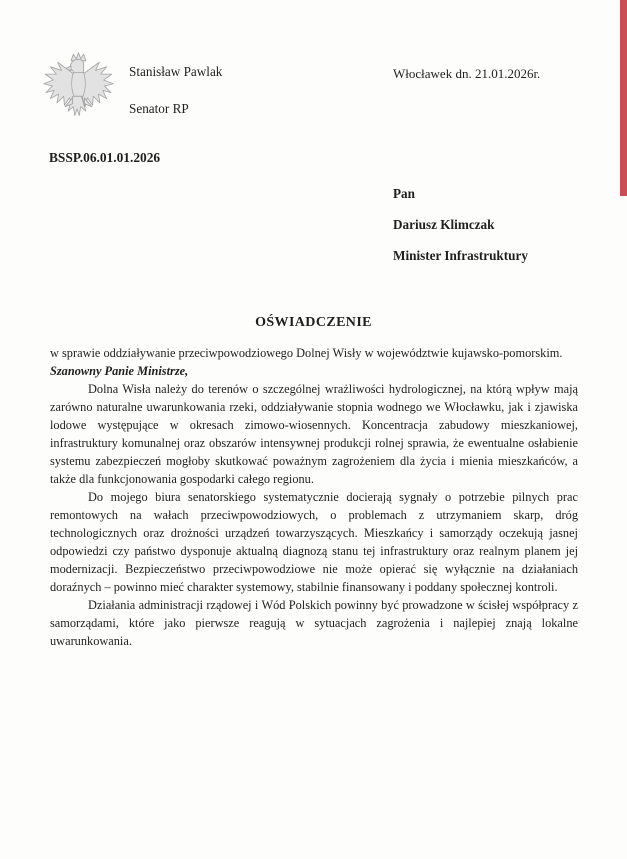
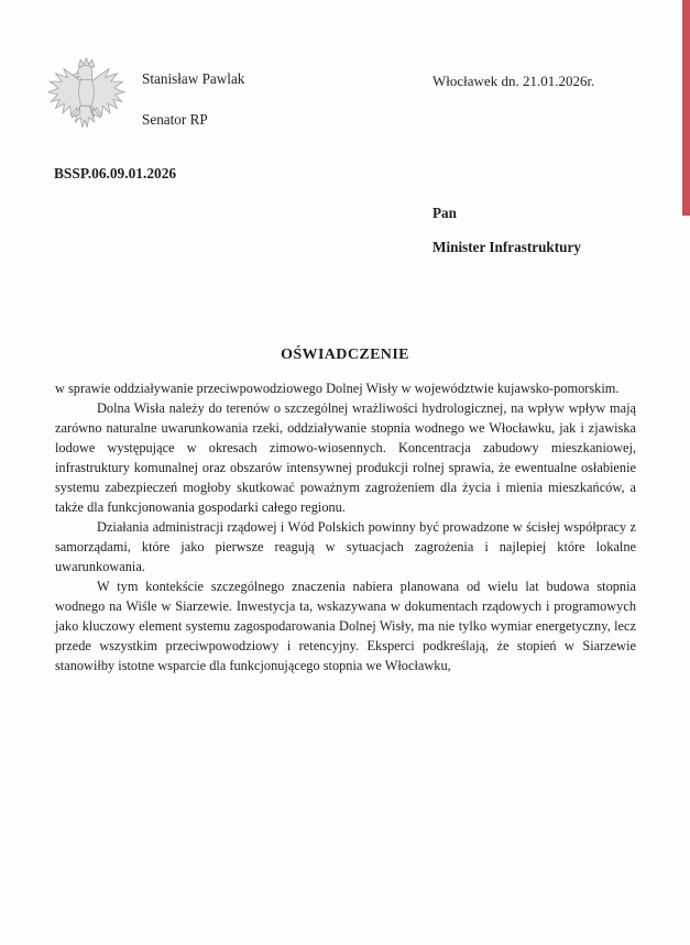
  Stanisław Pawlak
  Senator RP
  Włocławek dn. 21.01.2026r.
- BSSP.06.01.01.2026
+ BSSP.06.09.01.2026
  Pan
- Dariusz Klimczak
  Minister Infrastruktury
  OŚWIADCZENIE
  w sprawie oddziaływanie przeciwpowodziowego Dolnej Wisły w województwie kujawsko-pomorskim.
- Szanowny Panie Ministrze,
- Dolna Wisła należy do terenów o szczególnej wrażliwości hydrologicznej, na którą wpływ mają zarówno naturalne uwarunkowania rzeki, oddziaływanie stopnia wodnego we Włocławku, jak i zjawiska lodowe występujące w okresach zimowo-wiosennych. Koncentracja zabudowy mieszkaniowej, infrastruktury komunalnej oraz obszarów intensywnej produkcji rolnej sprawia, że ewentualne osłabienie systemu zabezpieczeń mogłoby skutkować poważnym zagrożeniem dla życia i mienia mieszkańców, a także dla funkcjonowania gospodarki całego regionu.
+ Dolna Wisła należy do terenów o szczególnej wrażliwości hydrologicznej, na wpływ wpływ mają zarówno naturalne uwarunkowania rzeki, oddziaływanie stopnia wodnego we Włocławku, jak i zjawiska lodowe występujące w okresach zimowo-wiosennych. Koncentracja zabudowy mieszkaniowej, infrastruktury komunalnej oraz obszarów intensywnej produkcji rolnej sprawia, że ewentualne osłabienie systemu zabezpieczeń mogłoby skutkować poważnym zagrożeniem dla życia i mienia mieszkańców, a także dla funkcjonowania gospodarki całego regionu.
- Do mojego biura senatorskiego systematycznie docierają sygnały o potrzebie pilnych prac remontowych na wałach przeciwpowodziowych, o problemach z utrzymaniem skarp, dróg technologicznych oraz drożności urządzeń towarzyszących. Mieszkańcy i samorządy oczekują jasnej odpowiedzi czy państwo dysponuje aktualną diagnozą stanu tej infrastruktury oraz realnym planem jej modernizacji. Bezpieczeństwo przeciwpowodziowe nie może opierać się wyłącznie na działaniach doraźnych – powinno mieć charakter systemowy, stabilnie finansowany i poddany społecznej kontroli.
- Działania administracji rządowej i Wód Polskich powinny być prowadzone w ścisłej współpracy z samorządami, które jako pierwsze reagują w sytuacjach zagrożenia i najlepiej znają lokalne uwarunkowania.
+ Działania administracji rządowej i Wód Polskich powinny być prowadzone w ścisłej współpracy z samorządami, które jako pierwsze reagują w sytuacjach zagrożenia i najlepiej które lokalne uwarunkowania.
+ W tym kontekście szczególnego znaczenia nabiera planowana od wielu lat budowa stopnia wodnego na Wiśle w Siarzewie. Inwestycja ta, wskazywana w dokumentach rządowych i programowych jako kluczowy element systemu zagospodarowania Dolnej Wisły, ma nie tylko wymiar energetyczny, lecz przede wszystkim przeciwpowodziowy i retencyjny. Eksperci podkreślają, że stopień w Siarzewie stanowiłby istotne wsparcie dla funkcjonującego stopnia we Włocławku,
